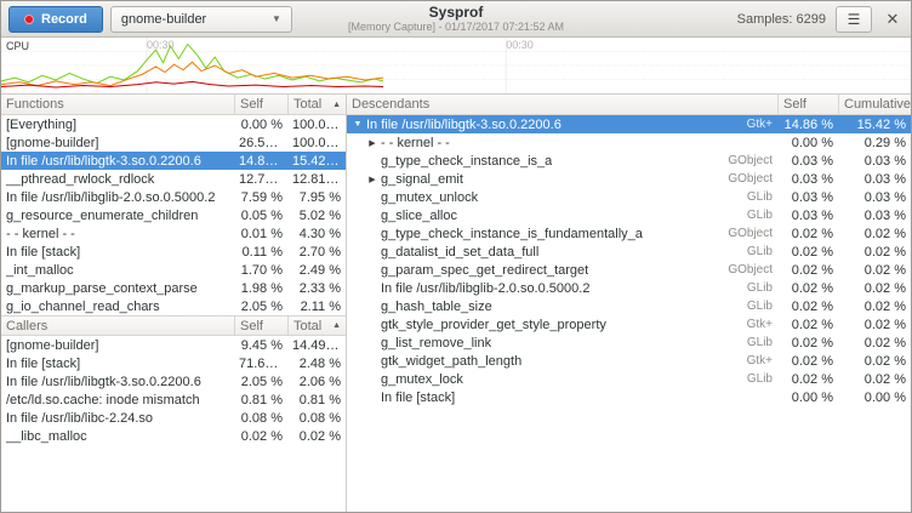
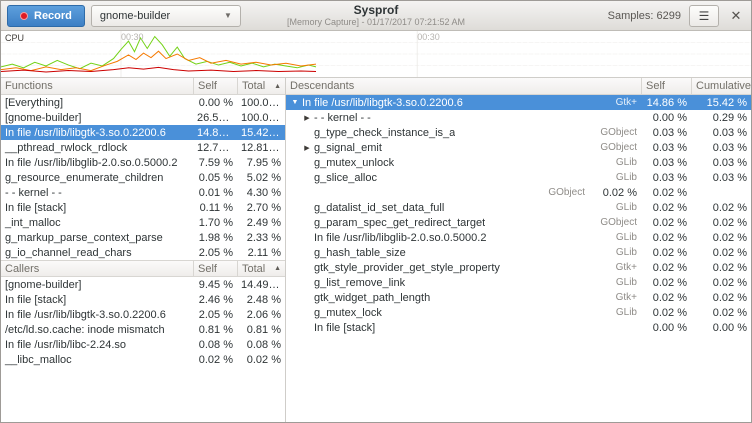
  Record
  gnome-builder
  ▼
  Sysprof
  [Memory Capture] - 01/17/2017 07:21:52 AM
  Samples: 6299
  ☰
  ✕
  CPU
  00:30
  00:30
  Functions
  Self
  Total
  [Everything]
  0.00 %
  100.00 %
  [gnome-builder]
  26.51 %
  100.00 %
  In file /usr/lib/libgtk-3.so.0.2200.6
  14.86 %
  15.42 %
  __pthread_rwlock_rdlock
  12.75 %
  12.81 %
  In file /usr/lib/libglib-2.0.so.0.5000.2
  7.59 %
  7.95 %
  g_resource_enumerate_children
  0.05 %
  5.02 %
  - - kernel - -
  0.01 %
  4.30 %
  In file [stack]
  0.11 %
  2.70 %
  _int_malloc
  1.70 %
  2.49 %
  g_markup_parse_context_parse
  1.98 %
  2.33 %
  g_io_channel_read_chars
  2.05 %
  2.11 %
  Callers
  Self
  Total
  [gnome-builder]
  9.45 %
  14.49 %
  In file [stack]
- 71.62 %
+ 2.46 %
  2.48 %
  In file /usr/lib/libgtk-3.so.0.2200.6
  2.05 %
  2.06 %
  /etc/ld.so.cache: inode mismatch
  0.81 %
  0.81 %
  In file /usr/lib/libc-2.24.so
  0.08 %
  0.08 %
  __libc_malloc
  0.02 %
  0.02 %
  Descendants
  Self
  Cumulative
  In file /usr/lib/libgtk-3.so.0.2200.6
  Gtk+
  14.86 %
  15.42 %
  - - kernel - -
  0.00 %
  0.29 %
  g_type_check_instance_is_a
  GObject
  0.03 %
  0.03 %
  g_signal_emit
  GObject
  0.03 %
  0.03 %
  g_mutex_unlock
  GLib
  0.03 %
  0.03 %
  g_slice_alloc
  GLib
  0.03 %
  0.03 %
- g_type_check_instance_is_fundamentally_a
  GObject
  0.02 %
  0.02 %
  g_datalist_id_set_data_full
  GLib
  0.02 %
  0.02 %
  g_param_spec_get_redirect_target
  GObject
  0.02 %
  0.02 %
  In file /usr/lib/libglib-2.0.so.0.5000.2
  GLib
  0.02 %
  0.02 %
  g_hash_table_size
  GLib
  0.02 %
  0.02 %
  gtk_style_provider_get_style_property
  Gtk+
  0.02 %
  0.02 %
  g_list_remove_link
  GLib
  0.02 %
  0.02 %
  gtk_widget_path_length
  Gtk+
  0.02 %
  0.02 %
  g_mutex_lock
  GLib
  0.02 %
  0.02 %
  In file [stack]
  0.00 %
  0.00 %
